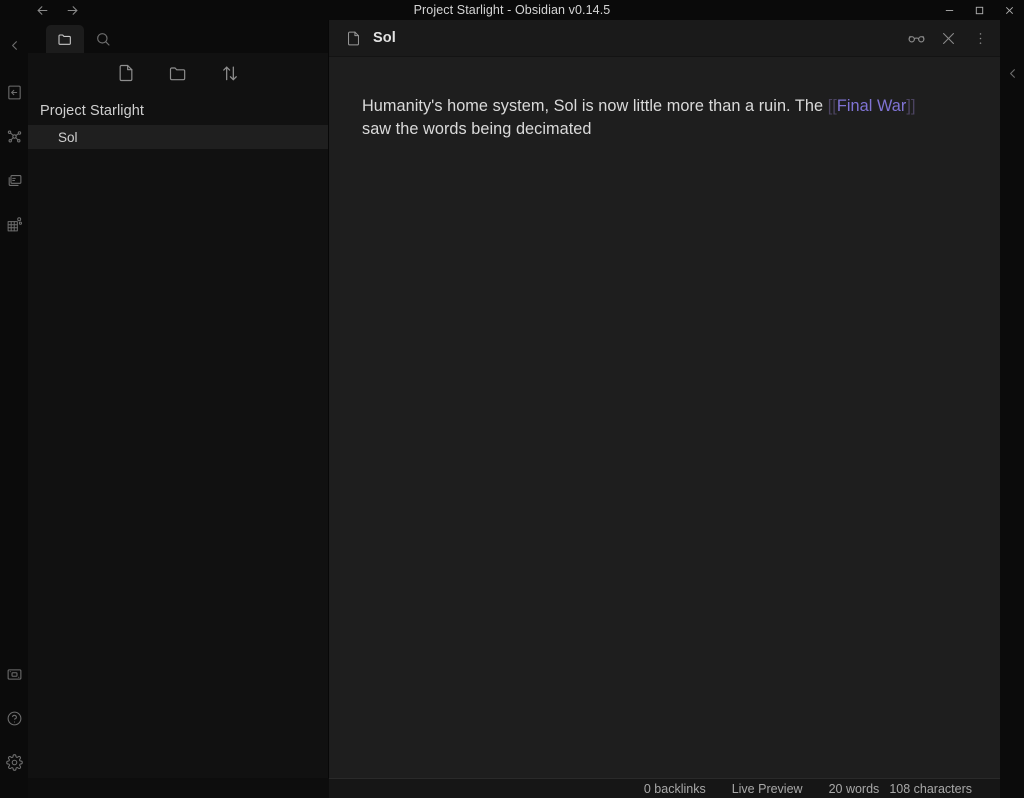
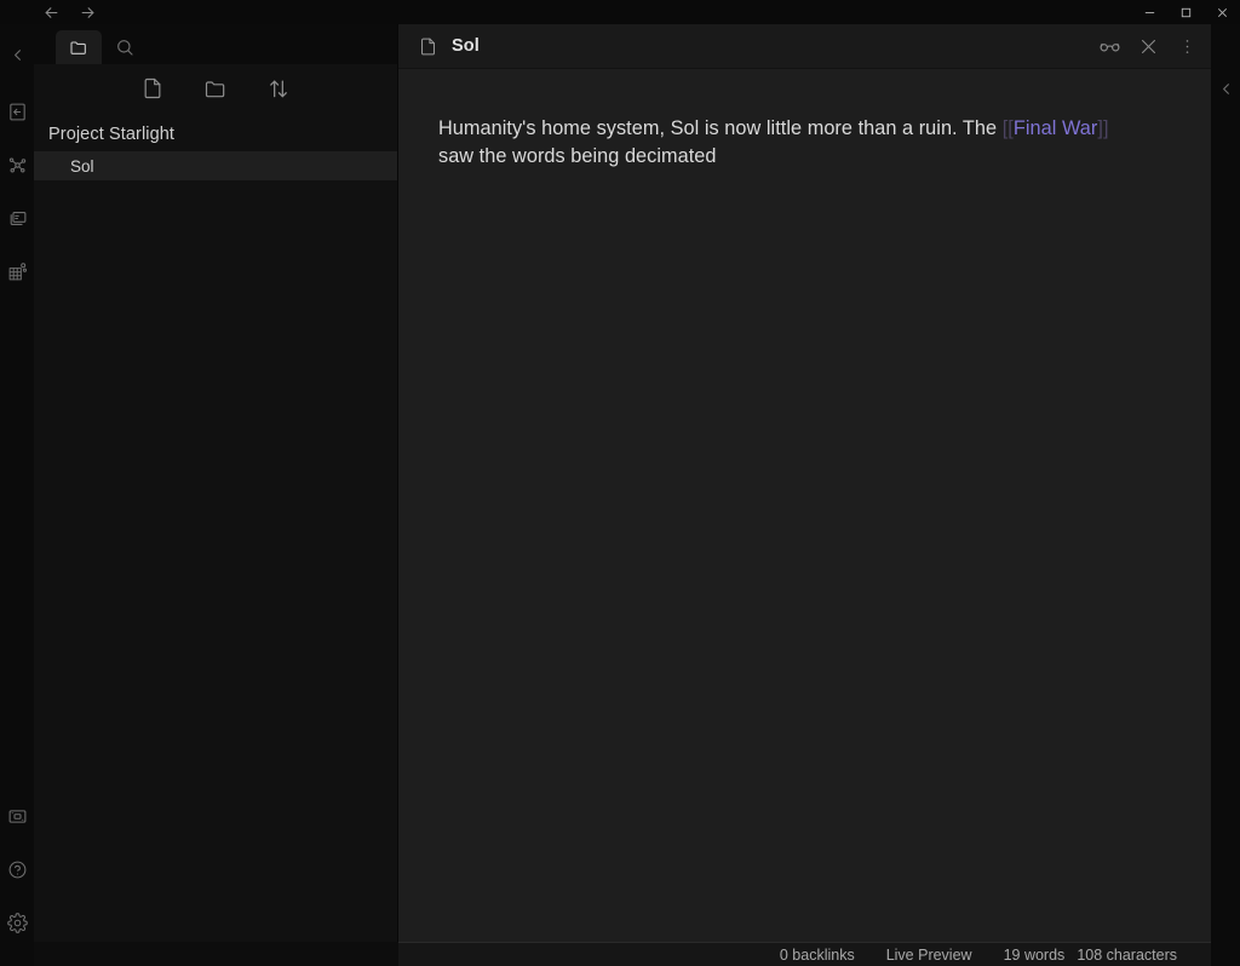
- Project Starlight - Obsidian v0.14.5
  Project Starlight
  Sol
  Sol
  Humanity's home system, Sol is now little more than a ruin. The [[Final War]] saw the words being decimated
  0 backlinks
  Live Preview
- 20 words
+ 19 words
  108 characters
